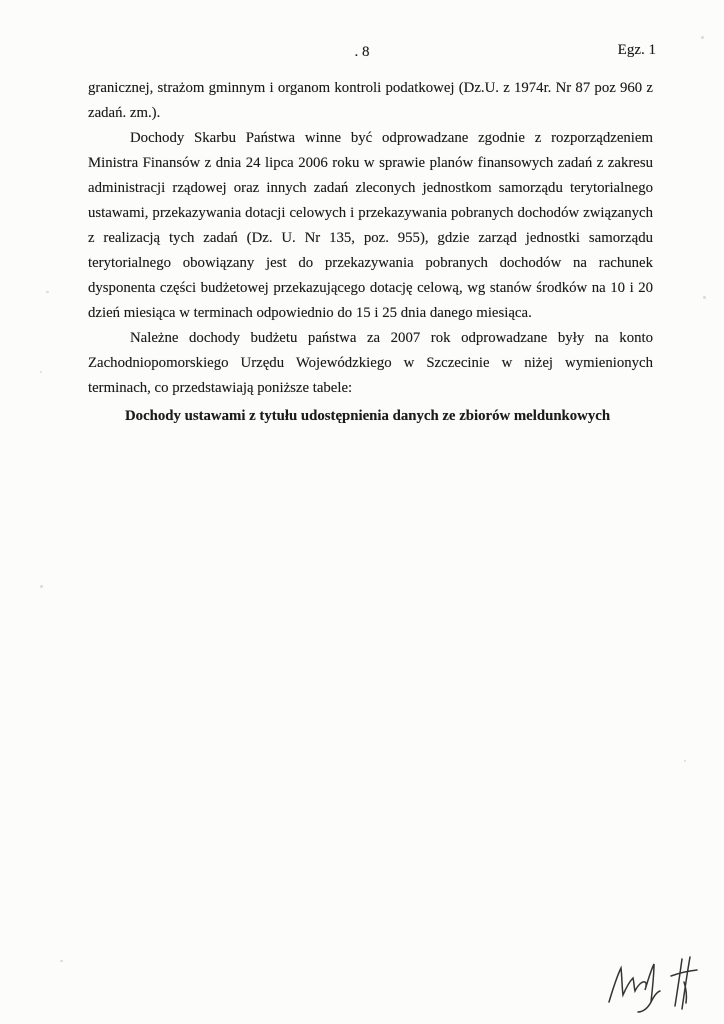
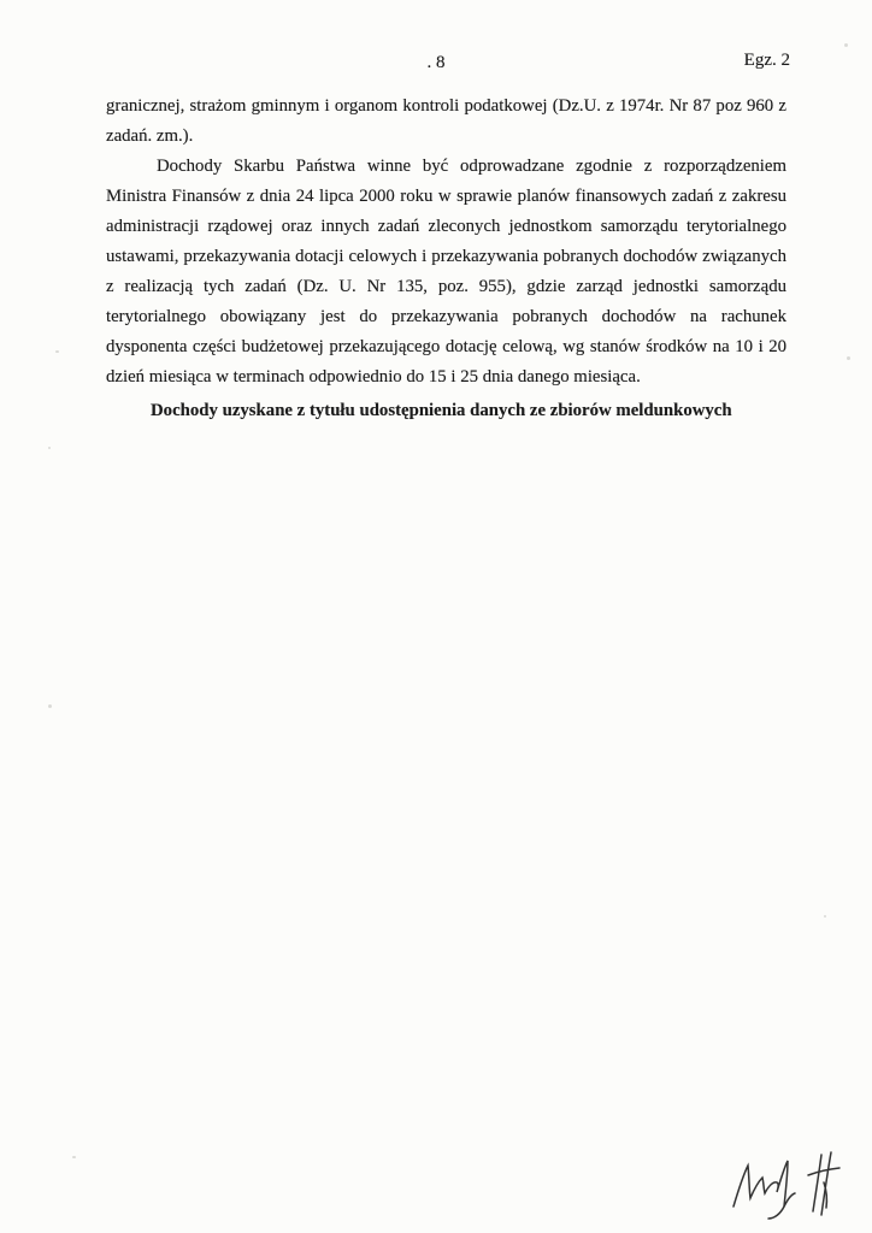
  . 8
- Egz. 1
+ Egz. 2
  granicznej, strażom gminnym i organom kontroli podatkowej (Dz.U. z 1974r. Nr 87 poz 960 z zadań. zm.).
- Dochody Skarbu Państwa winne być odprowadzane zgodnie z rozporządzeniem Ministra Finansów z dnia 24 lipca 2006 roku w sprawie planów finansowych zadań z zakresu administracji rządowej oraz innych zadań zleconych jednostkom samorządu terytorialnego ustawami, przekazywania dotacji celowych i przekazywania pobranych dochodów związanych z realizacją tych zadań (Dz. U. Nr 135, poz. 955), gdzie zarząd jednostki samorządu terytorialnego obowiązany jest do przekazywania pobranych dochodów na rachunek dysponenta części budżetowej przekazującego dotację celową, wg stanów środków na 10 i 20 dzień miesiąca w terminach odpowiednio do 15 i 25 dnia danego miesiąca.
+ Dochody Skarbu Państwa winne być odprowadzane zgodnie z rozporządzeniem Ministra Finansów z dnia 24 lipca 2000 roku w sprawie planów finansowych zadań z zakresu administracji rządowej oraz innych zadań zleconych jednostkom samorządu terytorialnego ustawami, przekazywania dotacji celowych i przekazywania pobranych dochodów związanych z realizacją tych zadań (Dz. U. Nr 135, poz. 955), gdzie zarząd jednostki samorządu terytorialnego obowiązany jest do przekazywania pobranych dochodów na rachunek dysponenta części budżetowej przekazującego dotację celową, wg stanów środków na 10 i 20 dzień miesiąca w terminach odpowiednio do 15 i 25 dnia danego miesiąca.
- Należne dochody budżetu państwa za 2007 rok odprowadzane były na konto Zachodniopomorskiego Urzędu Wojewódzkiego w Szczecinie w niżej wymienionych terminach, co przedstawiają poniższe tabele:
- Dochody ustawami z tytułu udostępnienia danych ze zbiorów meldunkowych
+ Dochody uzyskane z tytułu udostępnienia danych ze zbiorów meldunkowych
